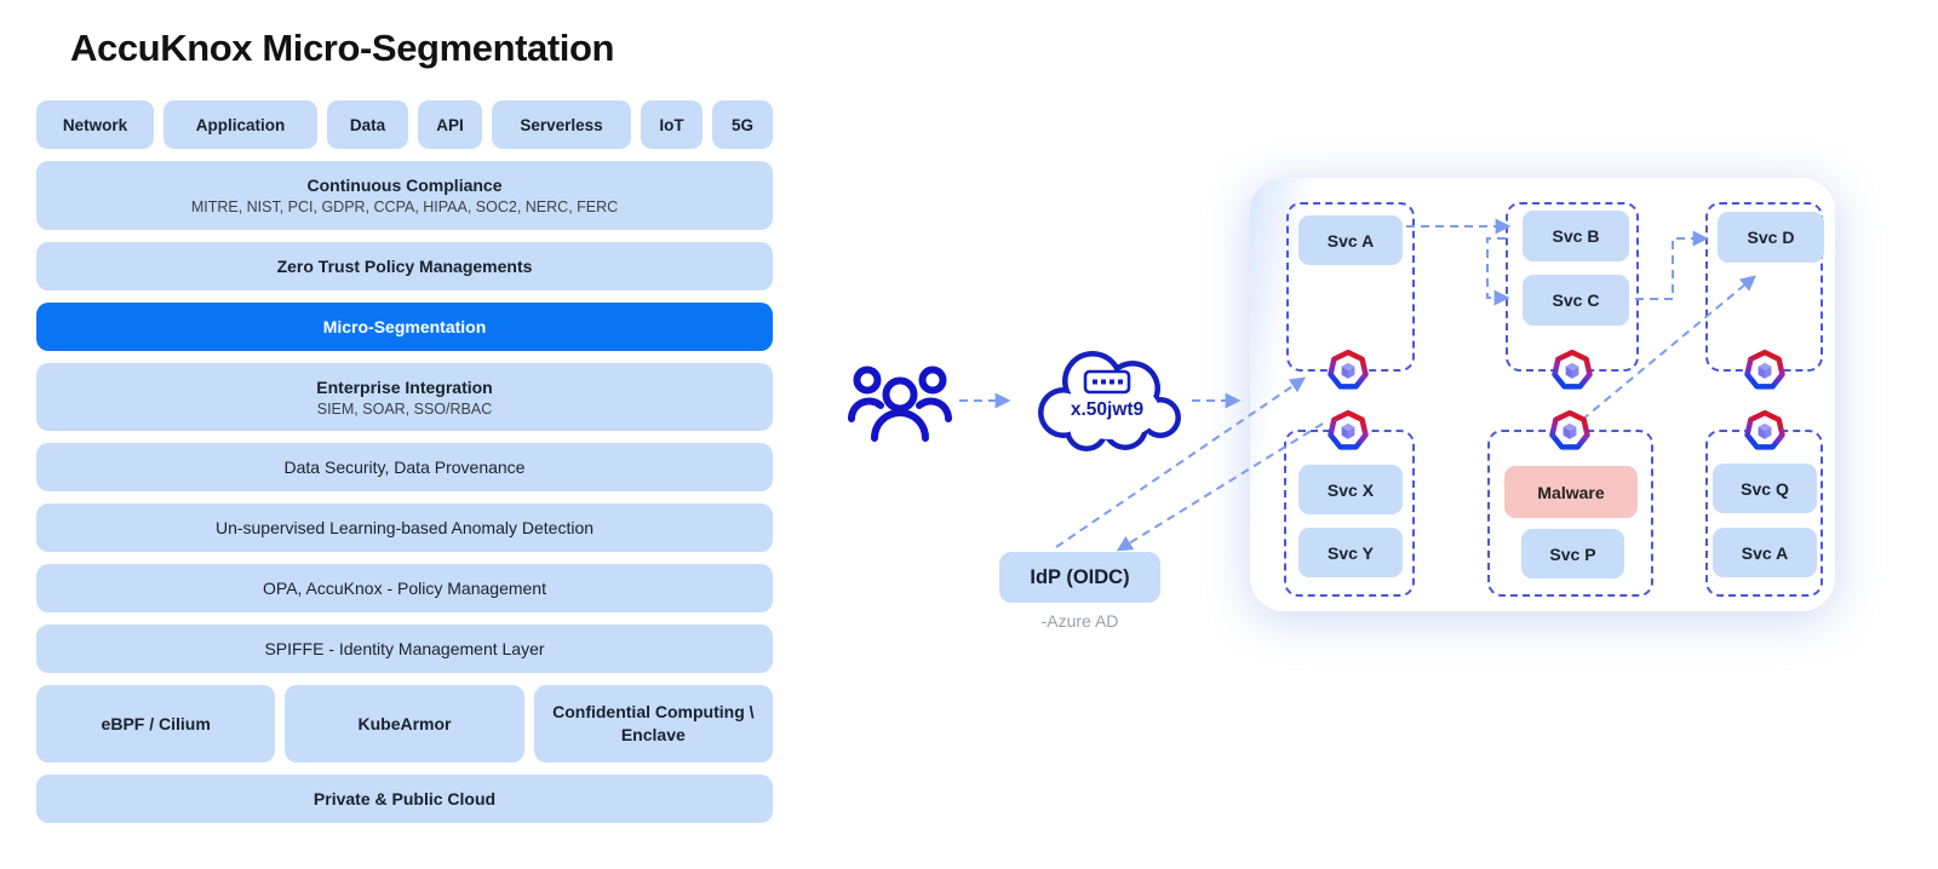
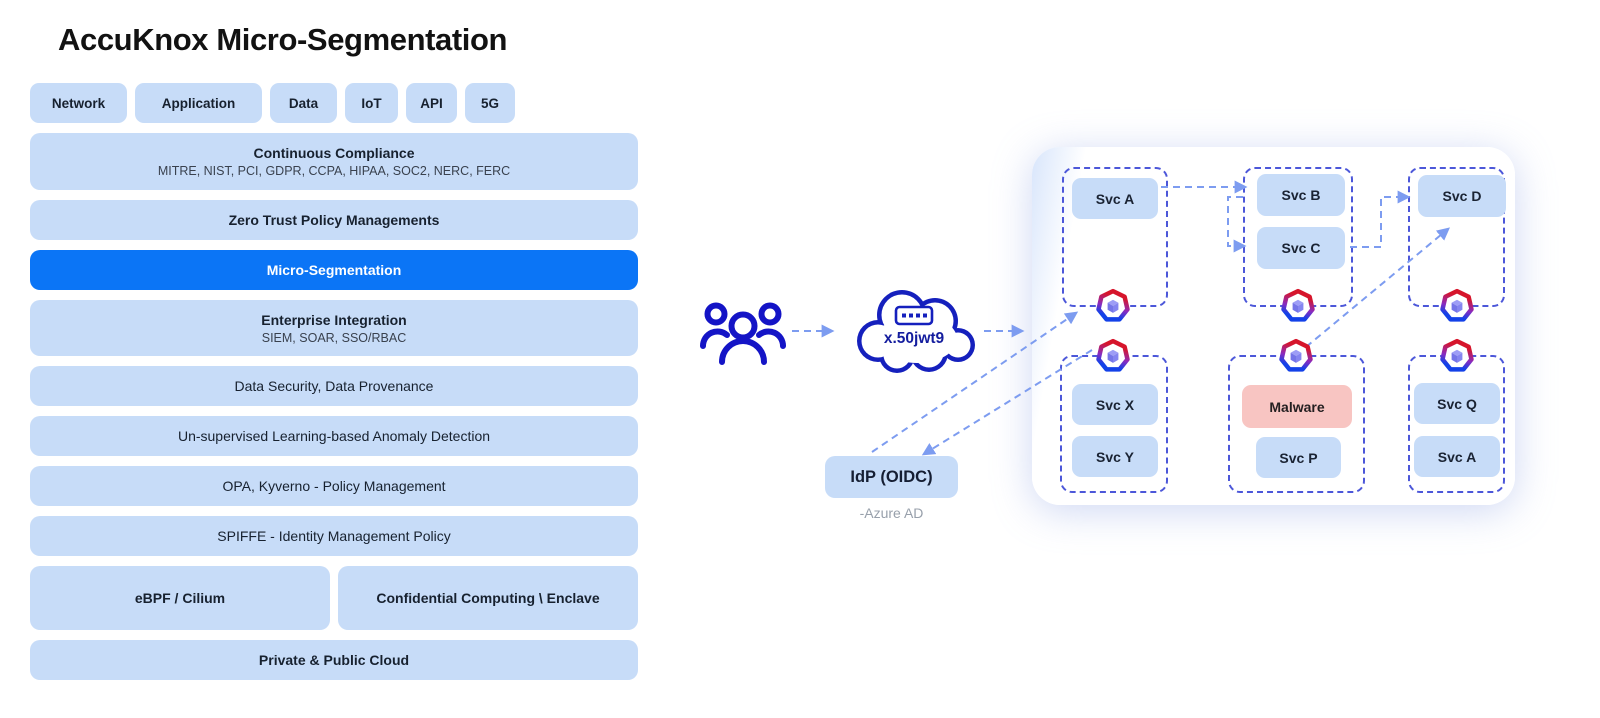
  AccuKnox Micro-Segmentation
  Network
  Application
  Data
- API
+ IoT
- Serverless
- IoT
+ API
  5G
  Continuous Compliance
  MITRE, NIST, PCI, GDPR, CCPA, HIPAA, SOC2, NERC, FERC
  Zero Trust Policy Managements
  Micro-Segmentation
  Enterprise Integration
  SIEM, SOAR, SSO/RBAC
  Data Security, Data Provenance
  Un-supervised Learning-based Anomaly Detection
- OPA, AccuKnox - Policy Management
+ OPA, Kyverno - Policy Management
- SPIFFE - Identity Management Layer
+ SPIFFE - Identity Management Policy
  eBPF / Cilium
- KubeArmor
  Confidential Computing \ Enclave
  Private & Public Cloud
  x.50jwt9
  IdP (OIDC)
  -Azure AD
  Svc A
  Svc B
  Svc C
  Svc D
  Svc X
  Svc Y
  Malware
  Svc P
  Svc Q
  Svc A
